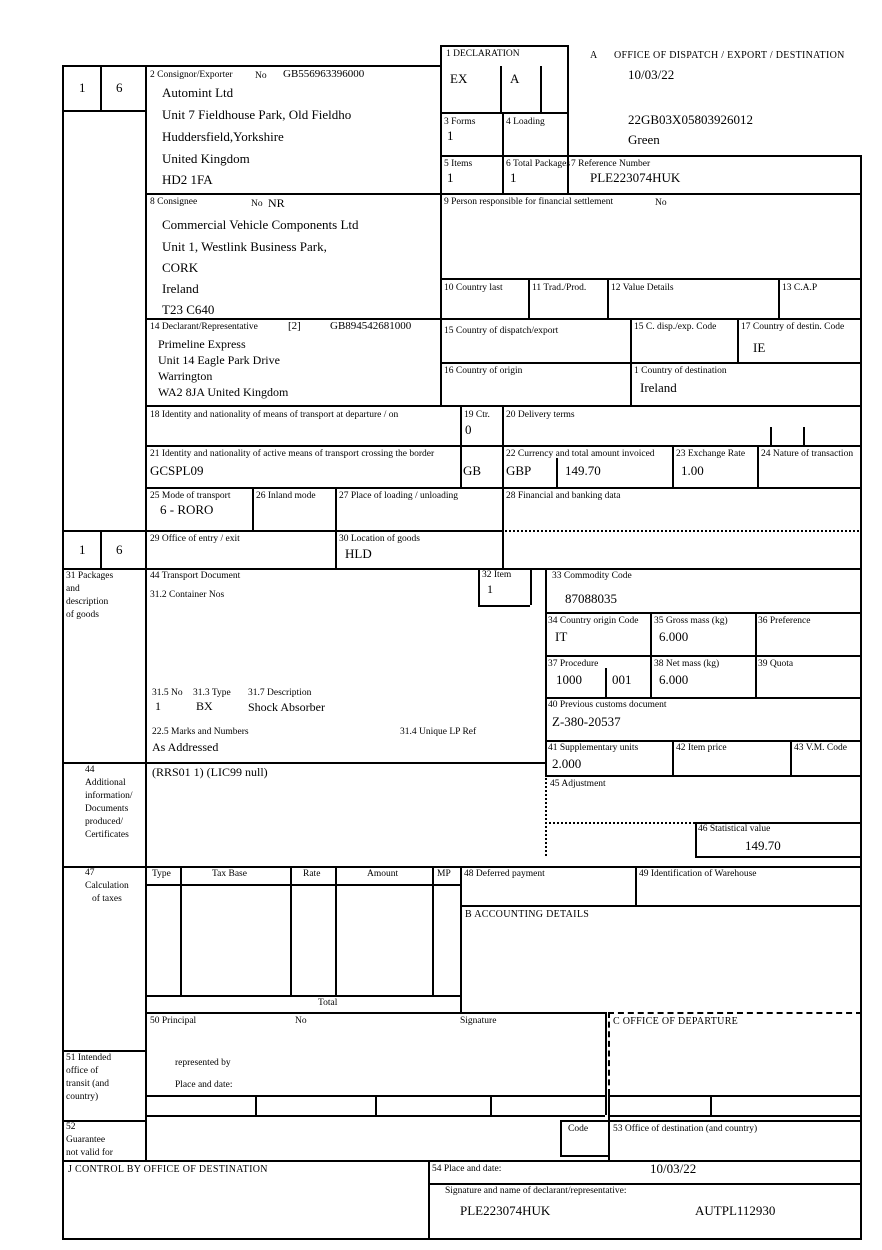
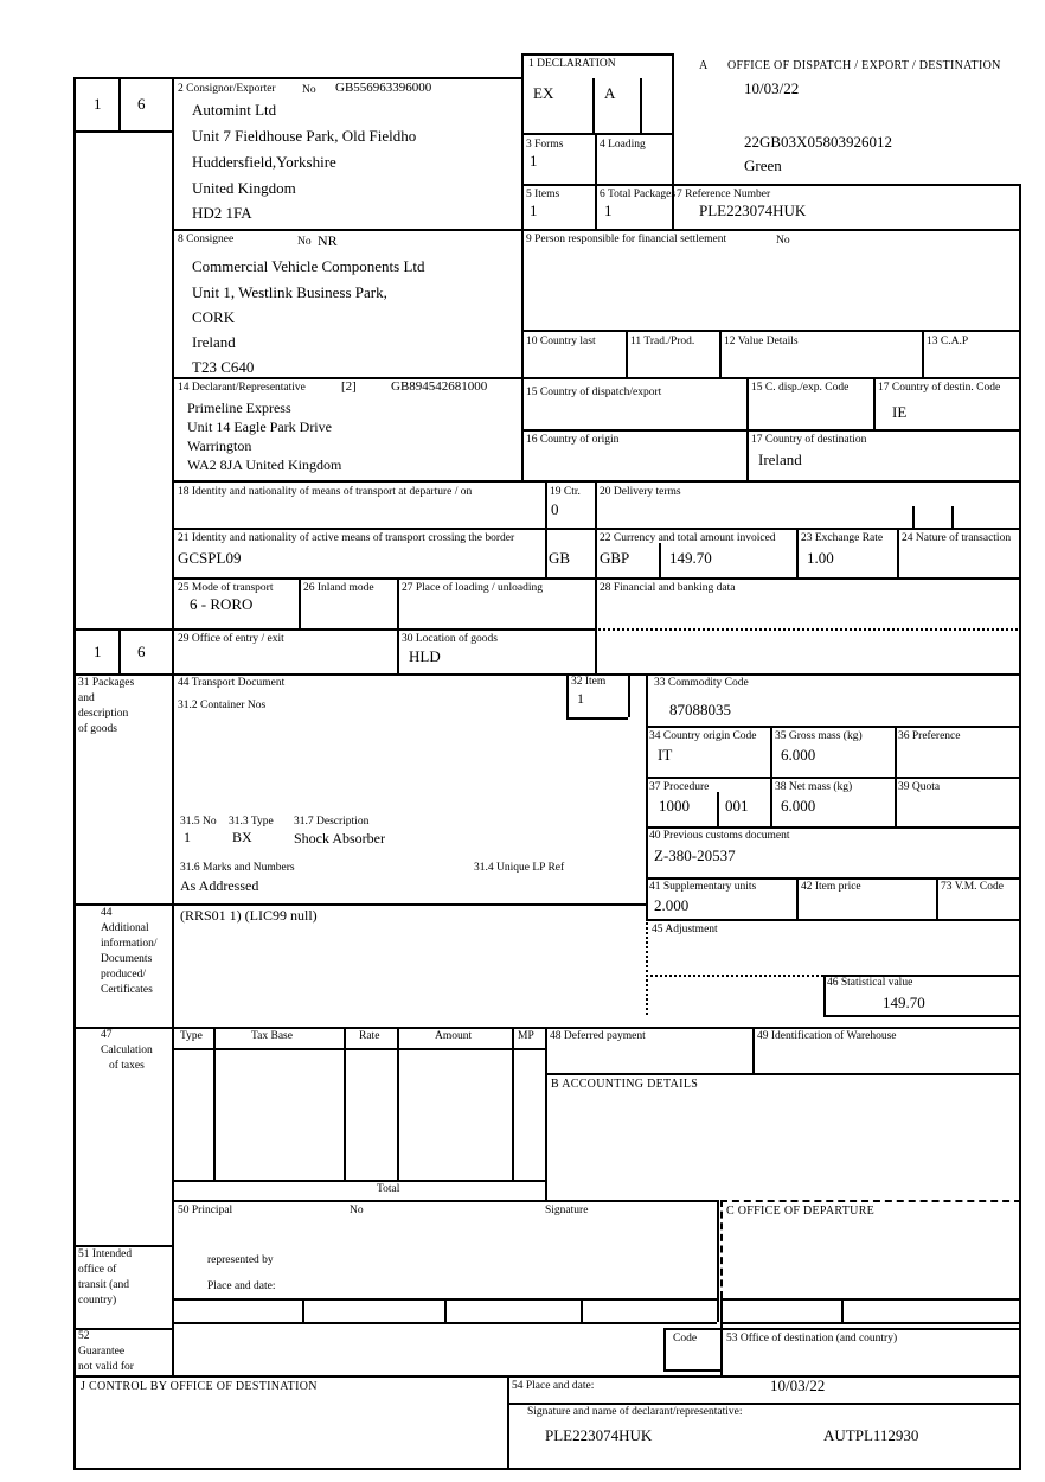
  1 DECLARATION
  EX
  A
  A
  OFFICE OF DISPATCH / EXPORT / DESTINATION
  10/03/22
  22GB03X05803926012
  Green
  1
  6
  2 Consignor/Exporter
  No
  GB556963396000
  Automint Ltd
  Unit 7 Fieldhouse Park, Old Fieldho
  Huddersfield,Yorkshire
  United Kingdom
  HD2 1FA
  3 Forms
  1
  4 Loading
  5 Items
  1
  6 Total Packages
  1
  7 Reference Number
  PLE223074HUK
  8 Consignee
  No
  NR
  Commercial Vehicle Components Ltd
  Unit 1, Westlink Business Park,
  CORK
  Ireland
  T23 C640
  9 Person responsible for financial settlement
  No
  10 Country last
  11 Trad./Prod.
  12 Value Details
  13 C.A.P
  14 Declarant/Representative
  [2]
  GB894542681000
  Primeline Express
  Unit 14 Eagle Park Drive
  Warrington
  WA2 8JA United Kingdom
  15 Country of dispatch/export
  15 C. disp./exp. Code
  17 Country of destin. Code
  IE
  16 Country of origin
- 1 Country of destination
+ 17 Country of destination
  Ireland
  18 Identity and nationality of means of transport at departure / on
  19 Ctr.
  0
  20 Delivery terms
  21 Identity and nationality of active means of transport crossing the border
  GCSPL09
  GB
  22 Currency and total amount invoiced
  GBP
  149.70
  23 Exchange Rate
  1.00
  24 Nature of transaction
  25 Mode of transport
  6 - RORO
  26 Inland mode
  27 Place of loading / unloading
  28 Financial and banking data
  29 Office of entry / exit
  30 Location of goods
  HLD
  1
  6
  31 Packages
  and
  description
  of goods
  44 Transport Document
  31.2 Container Nos
  32 Item
  1
  33 Commodity Code
  87088035
  34 Country origin Code
  IT
  35 Gross mass (kg)
  6.000
  36 Preference
  37 Procedure
  1000
  001
  38 Net mass (kg)
  6.000
  39 Quota
  40 Previous customs document
  Z-380-20537
  31.5 No
  1
  31.3 Type
  BX
  31.7 Description
  Shock Absorber
- 22.5 Marks and Numbers
+ 31.6 Marks and Numbers
  As Addressed
  31.4 Unique LP Ref
  41 Supplementary units
  2.000
  42 Item price
- 43 V.M. Code
+ 73 V.M. Code
  44
  Additional
  information/
  Documents
  produced/
  Certificates
  (RRS01 1) (LIC99 null)
  45 Adjustment
  46 Statistical value
  149.70
  47
  Calculation
  of taxes
  Type
  Tax Base
  Rate
  Amount
  MP
  Total
  48 Deferred payment
  49 Identification of Warehouse
  B ACCOUNTING DETAILS
  50 Principal
  No
  Signature
  represented by
  Place and date:
  C OFFICE OF DEPARTURE
  51 Intended
  office of
  transit (and
  country)
  52
  Guarantee
  not valid for
  Code
  53 Office of destination (and country)
  J CONTROL BY OFFICE OF DESTINATION
  54 Place and date:
  10/03/22
  Signature and name of declarant/representative:
  PLE223074HUK
  AUTPL112930
